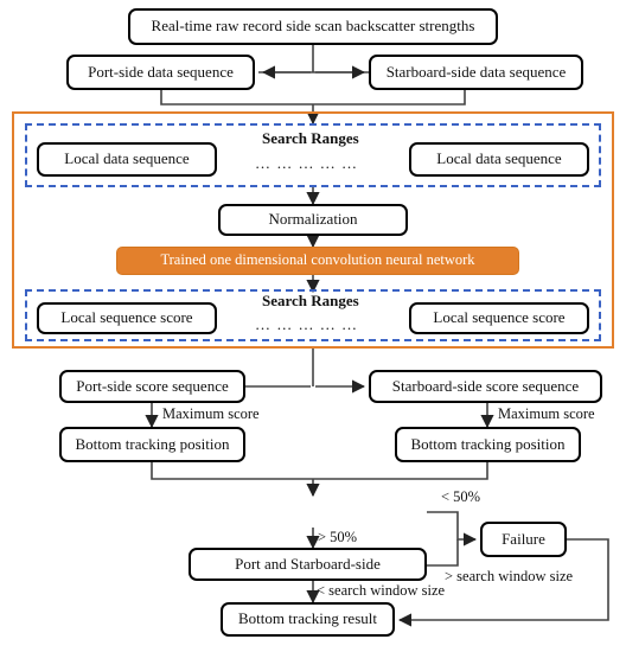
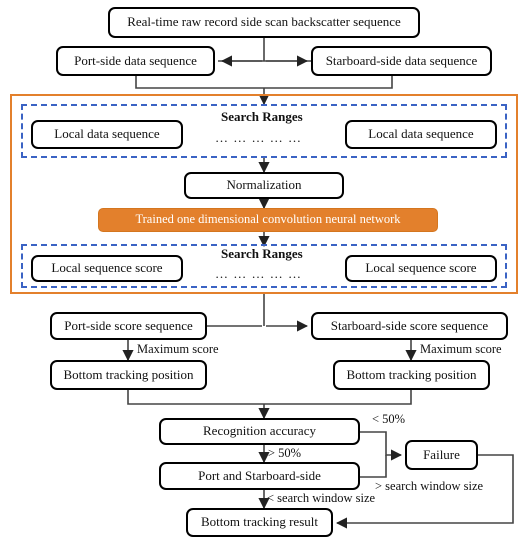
  Search Ranges
  … … … … …
  Search Ranges
  … … … … …
- Real-time raw record side scan backscatter strengths
+ Real-time raw record side scan backscatter sequence
  Port-side data sequence
  Starboard-side data sequence
  Local data sequence
  Local data sequence
  Normalization
  Trained one dimensional convolution neural network
  Local sequence score
  Local sequence score
  Port-side score sequence
  Starboard-side score sequence
  Bottom tracking position
  Bottom tracking position
+ Recognition accuracy
  Port and Starboard-side
  Failure
  Bottom tracking result
  Maximum score
  Maximum score
  < 50%
  > 50%
  > search window size
  < search window size
